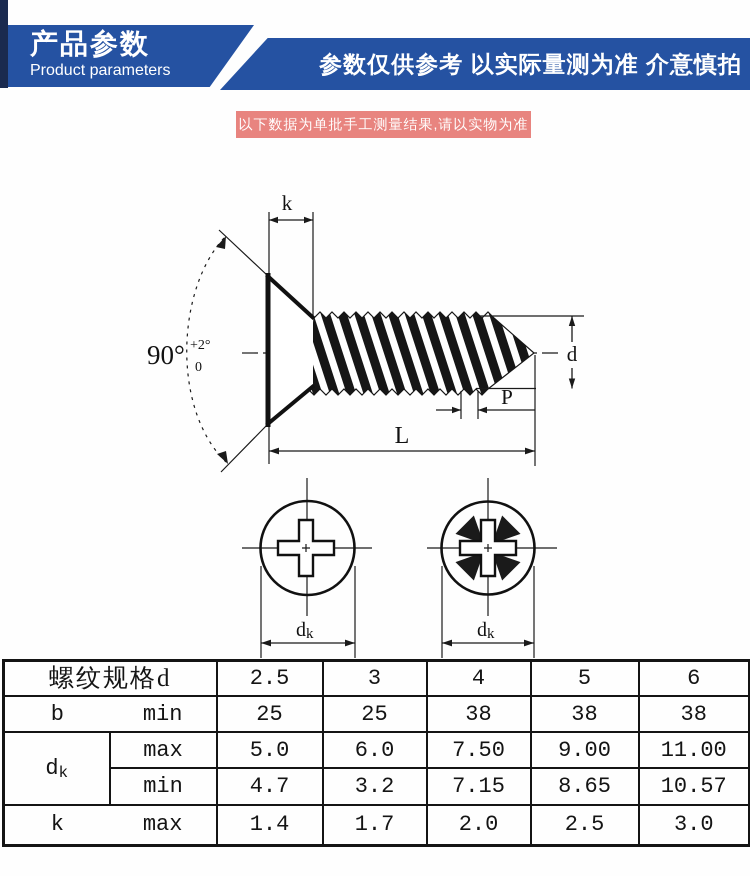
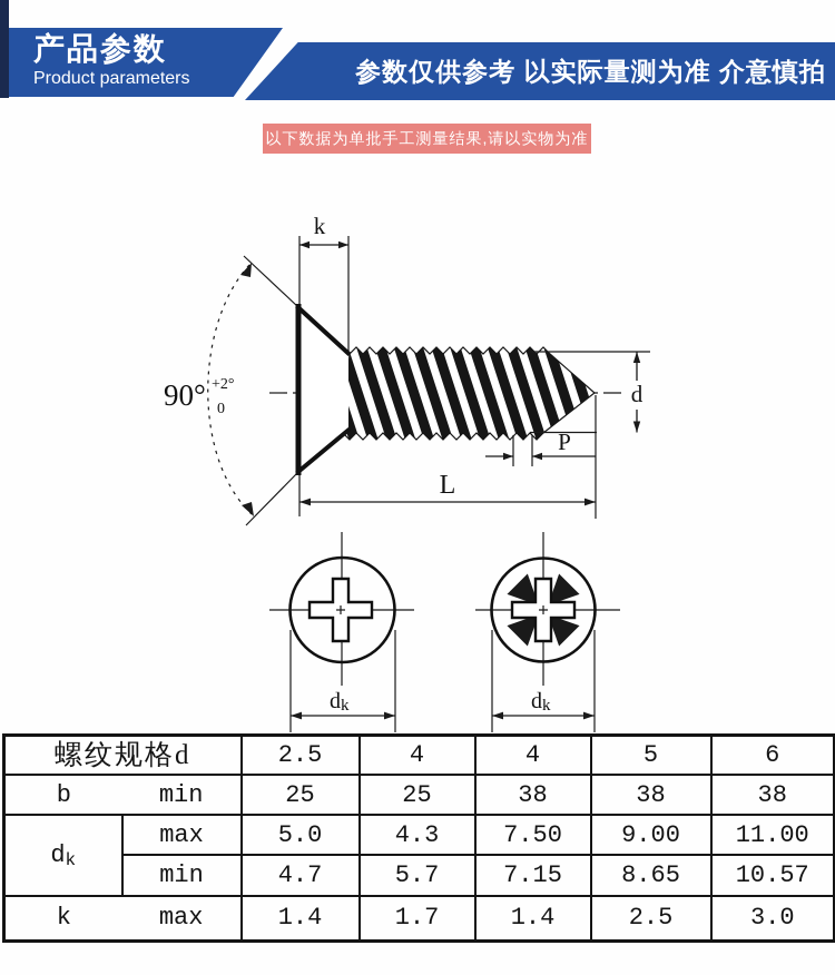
  产品参数
  Product parameters
  参数仅供参考 以实际量测为准 介意慎拍
  以下数据为单批手工测量结果,请以实物为准
  k
  90°
  +2°
  0
  d
  P
  L
  dk
  dk
- 螺纹规格d	2.5	3	4	5	6
+ 螺纹规格d	2.5	4	4	5	6
  b min	25	25	38	38	38
- dk	max	5.0	6.0	7.50	9.00	11.00
+ dk	max	5.0	4.3	7.50	9.00	11.00
- min	4.7	3.2	7.15	8.65	10.57
+ min	4.7	5.7	7.15	8.65	10.57
- k max	1.4	1.7	2.0	2.5	3.0
+ k max	1.4	1.7	1.4	2.5	3.0
